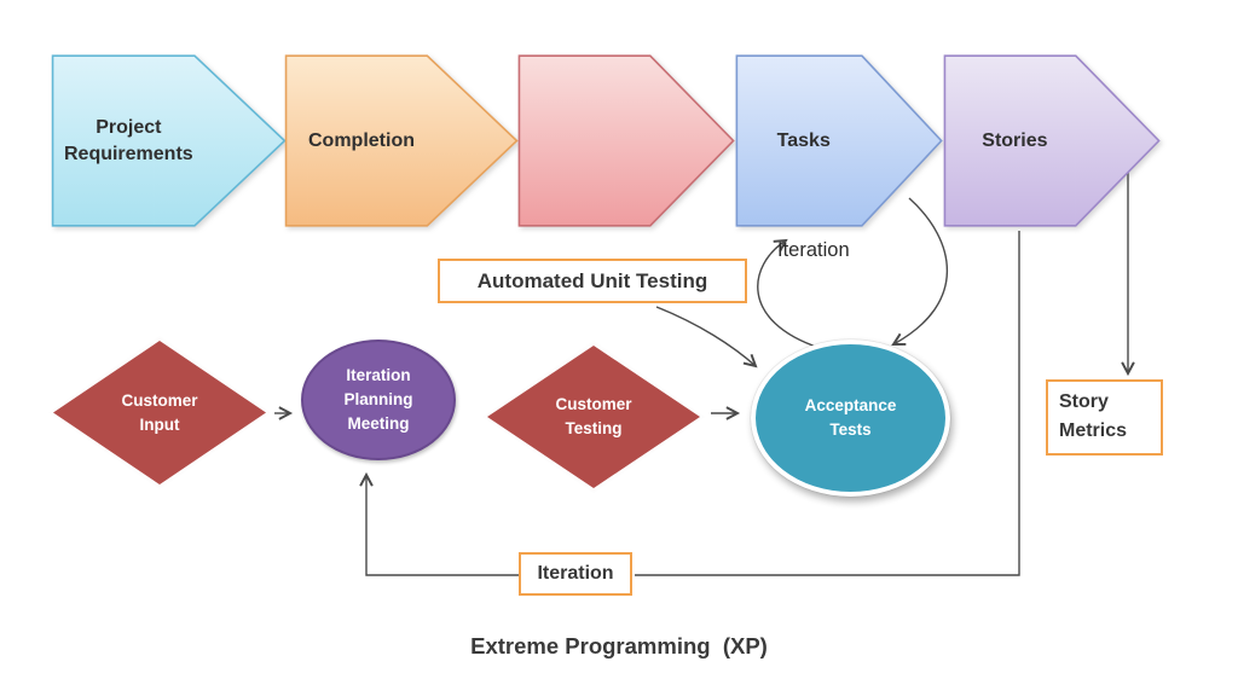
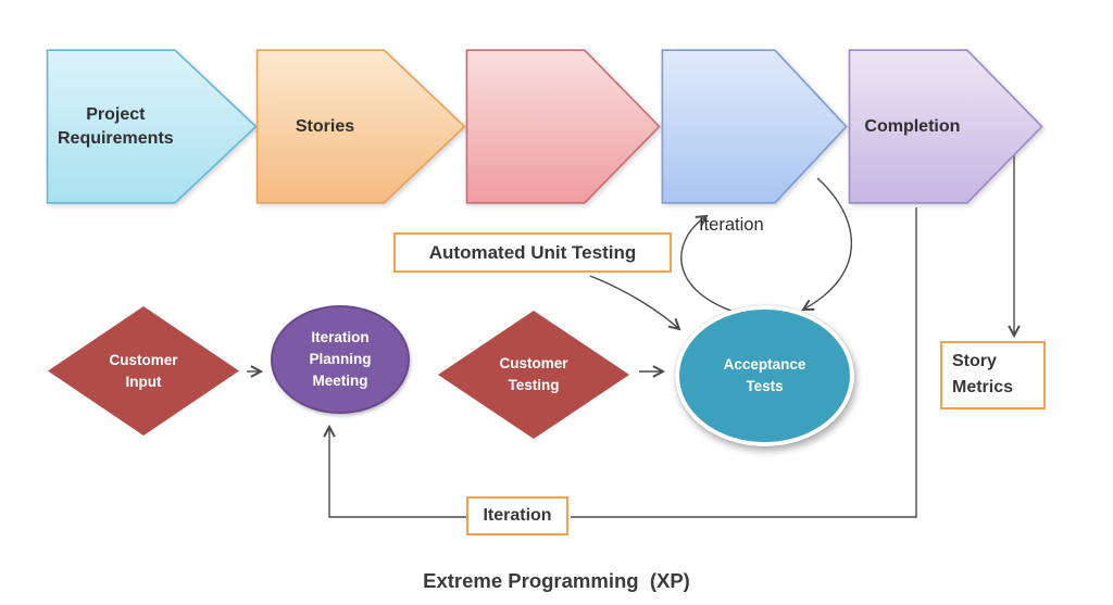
  Project Requirements
- Completion
+ Stories
- Tasks
- Stories
+ Completion
  Customer Input
  Iteration Planning Meeting
  Customer Testing
  Acceptance Tests
  Automated Unit Testing
  Story Metrics
  Iteration
  Iteration
  Extreme Programming (XP)
